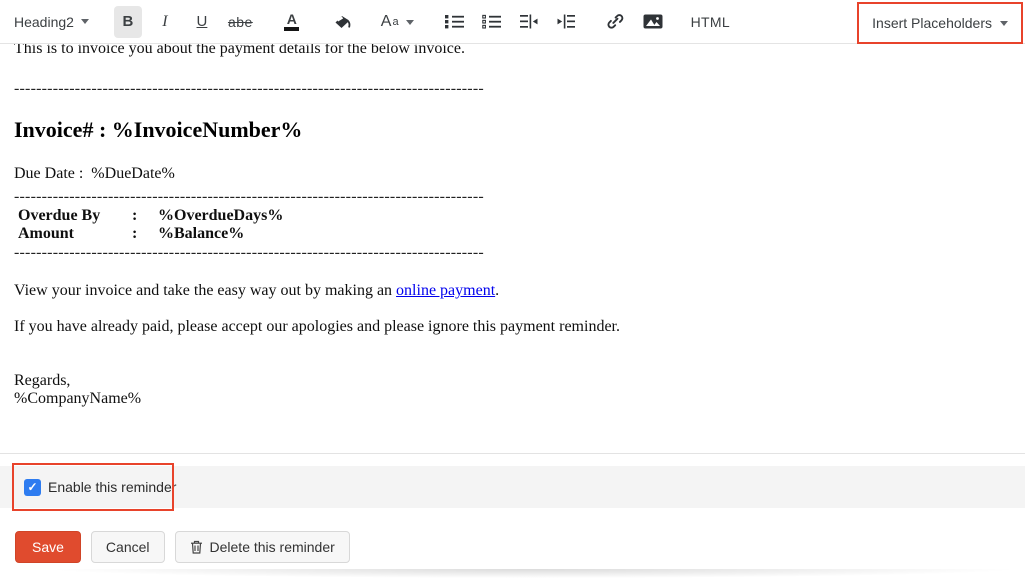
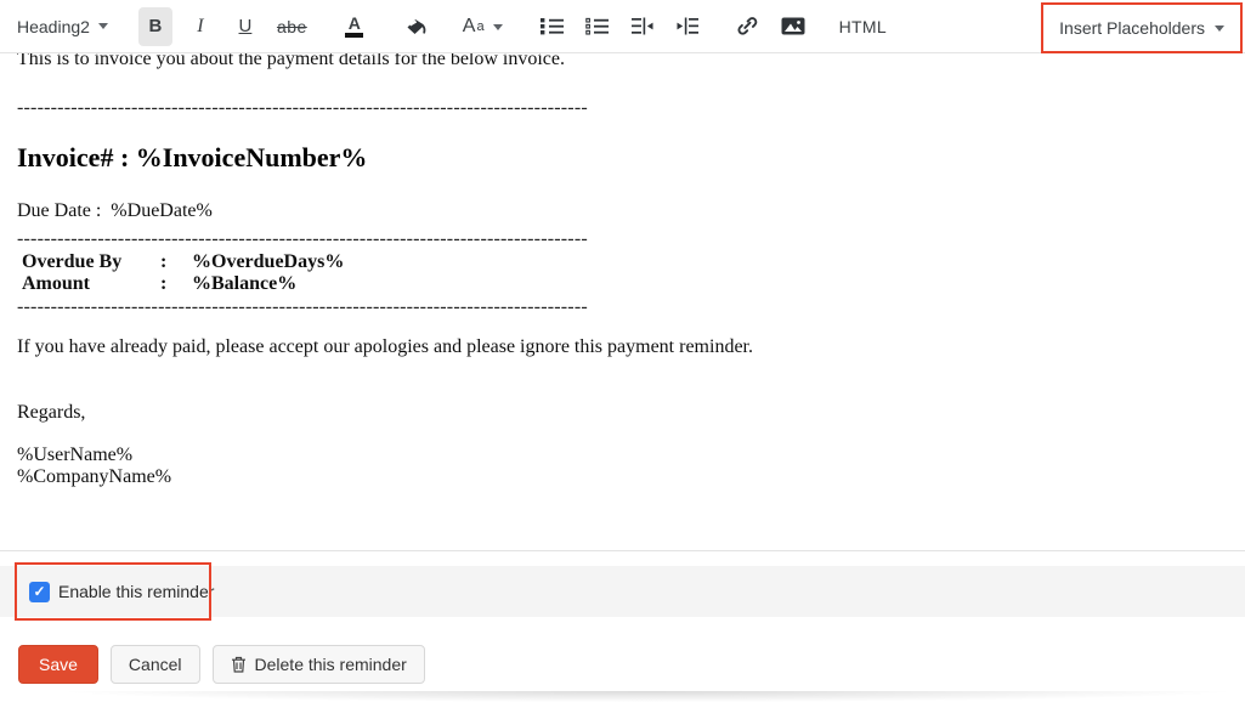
  Heading2
  B
  I
  U
  abe
  A
  A
  a
  HTML
  Insert Placeholders
  This is to invoice you about the payment details for the below invoice.
  -------------------------------------------------------------------------------------
  Invoice# : %InvoiceNumber%
  Due Date : %DueDate%
  -------------------------------------------------------------------------------------
  Overdue By
  :
  %OverdueDays%
  Amount
  :
  %Balance%
  -------------------------------------------------------------------------------------
- View your invoice and take the easy way out by making an online payment.
  If you have already paid, please accept our apologies and please ignore this payment reminder.
  Regards,
+ %UserName%
  %CompanyName%
  ✓
  Enable this reminder
  Save
  Cancel
  Delete this reminder
